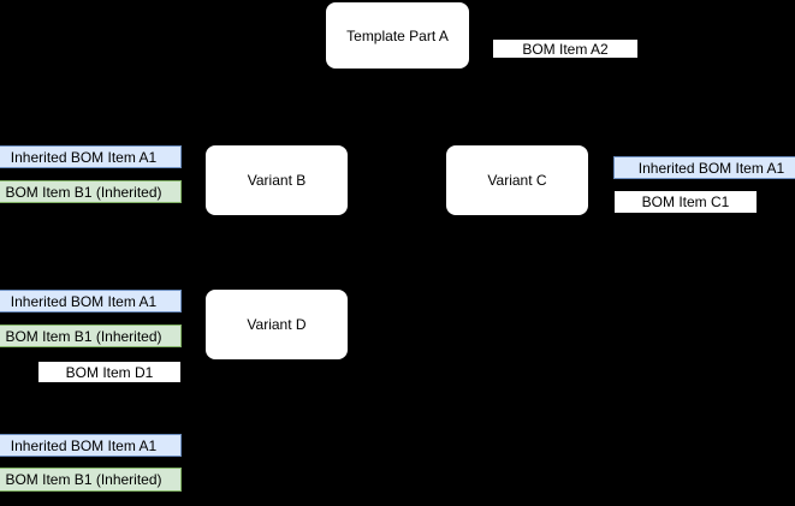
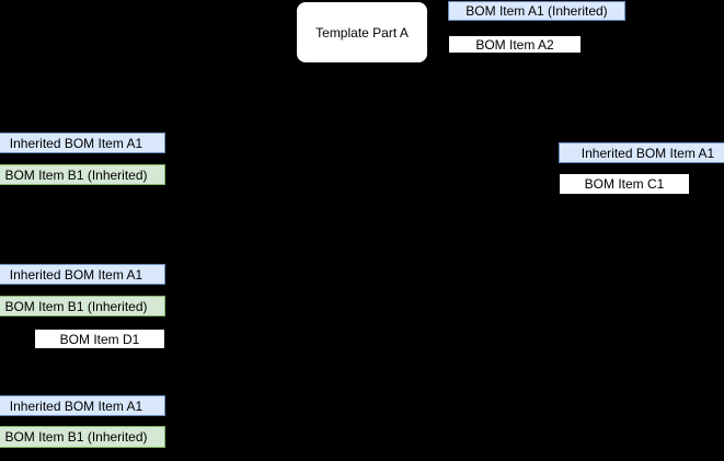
  Template Part A
+ BOM Item A1 (Inherited)
  BOM Item A2
- Variant B
  Inherited BOM Item A1
  BOM Item B1 (Inherited)
- Variant C
  Inherited BOM Item A1
  BOM Item C1
- Variant D
  Inherited BOM Item A1
  BOM Item B1 (Inherited)
  BOM Item D1
  Inherited BOM Item A1
  BOM Item B1 (Inherited)
